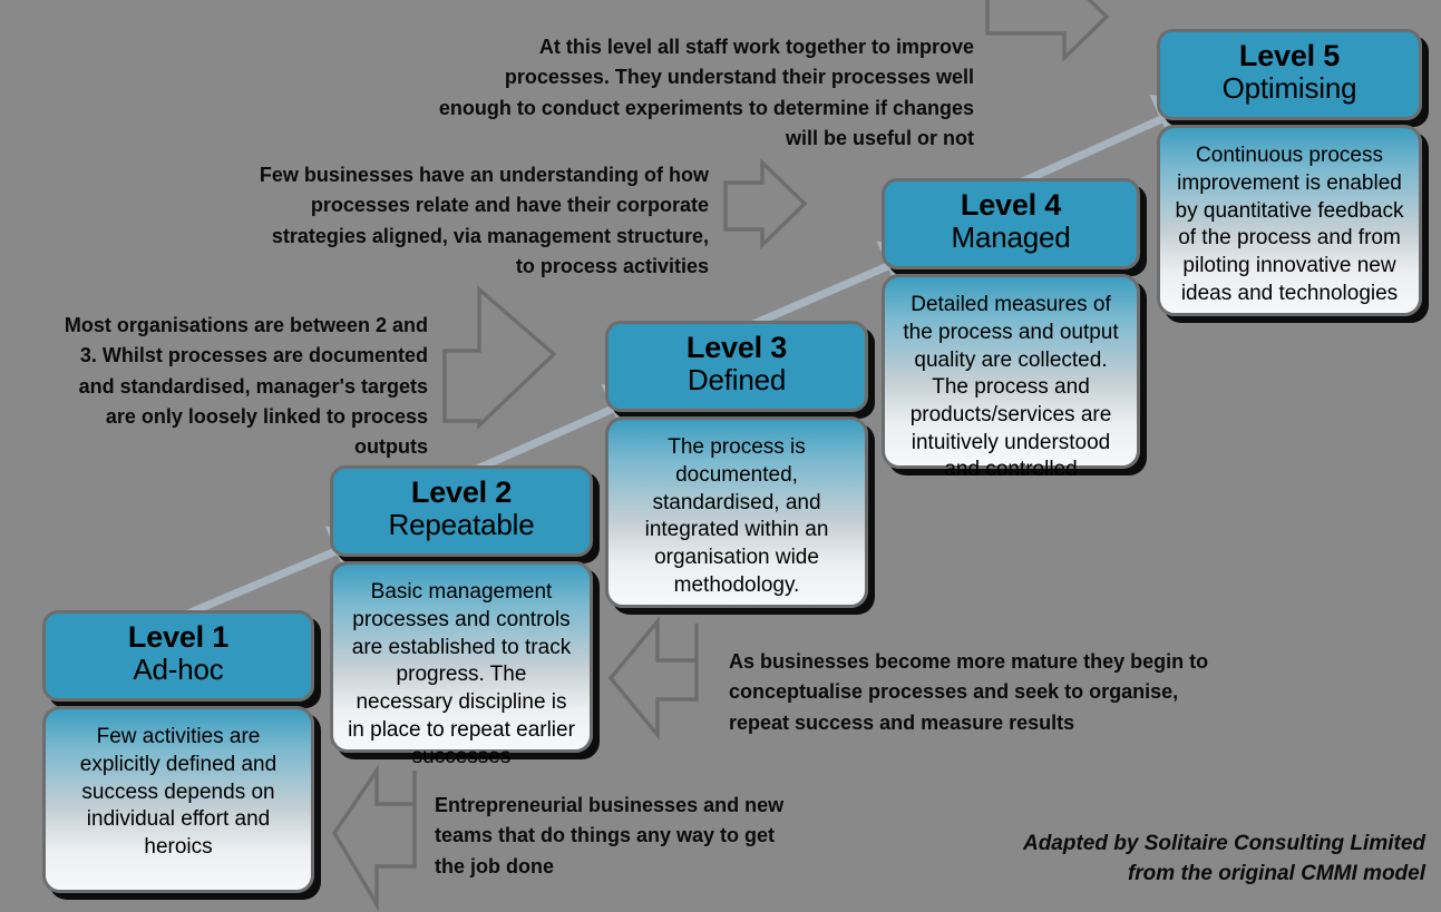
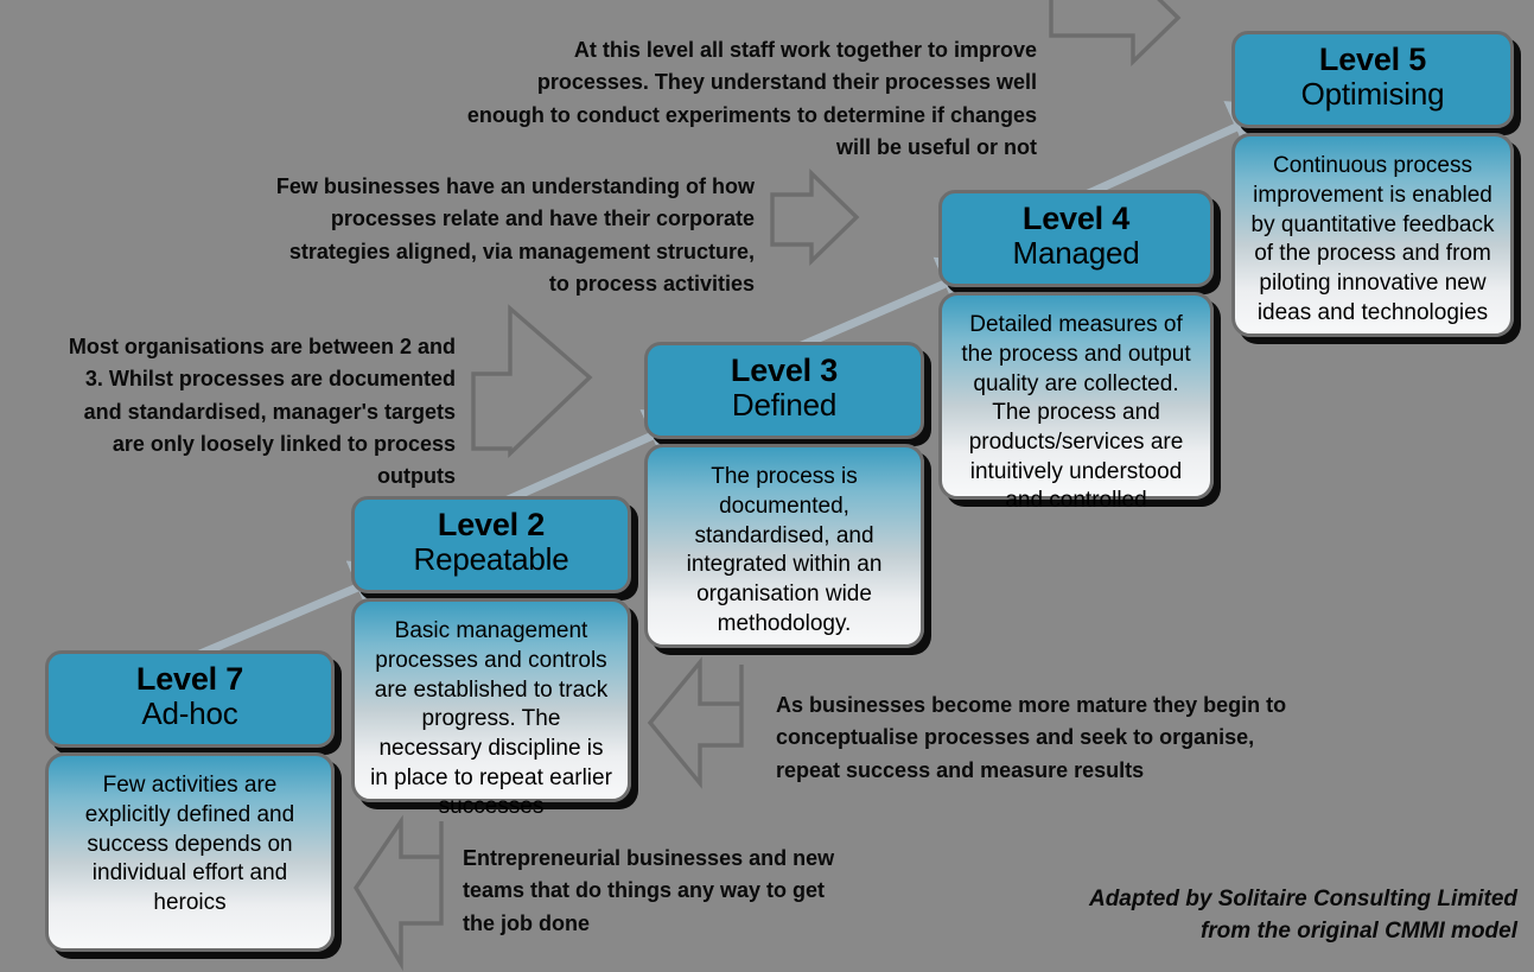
- Level 1
+ Level 7
  Ad-hoc
  Few activities are explicitly defined and success depends on individual effort and heroics
  Level 2
  Repeatable
  Basic management processes and controls are established to track progress. The necessary discipline is in place to repeat earlier successes
  Level 3
  Defined
  The process is documented, standardised, and integrated within an organisation wide methodology.
  Level 4
  Managed
  Detailed measures of the process and output quality are collected. The process and products/services are intuitively understood and controlled
  Level 5
  Optimising
  Continuous process improvement is enabled by quantitative feedback of the process and from piloting innovative new ideas and technologies
  At this level all staff work together to improve processes. They understand their processes well enough to conduct experiments to determine if changes will be useful or not
  Few businesses have an understanding of how processes relate and have their corporate strategies aligned, via management structure, to process activities
  Most organisations are between 2 and 3. Whilst processes are documented and standardised, manager's targets are only loosely linked to process outputs
  As businesses become more mature they begin to conceptualise processes and seek to organise, repeat success and measure results
  Entrepreneurial businesses and new teams that do things any way to get the job done
  Adapted by Solitaire Consulting Limited
  from the original CMMI model
